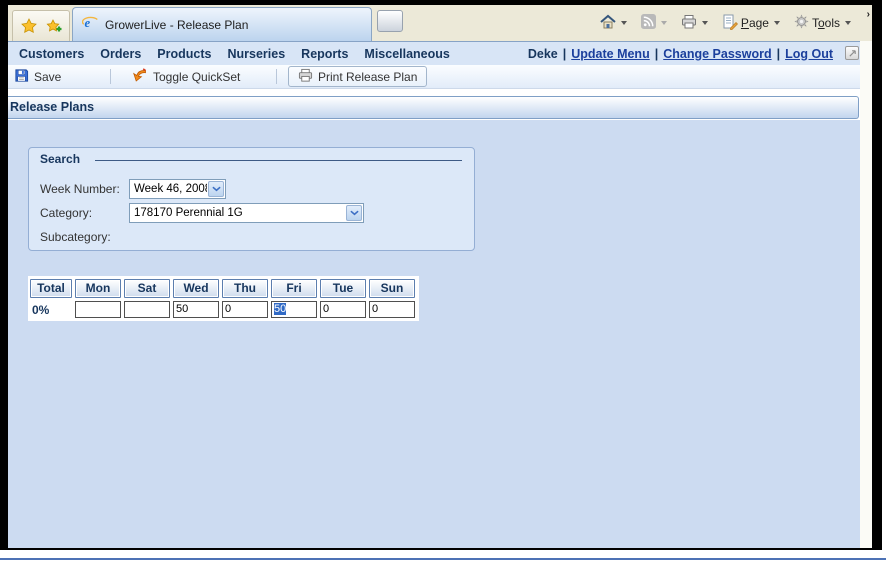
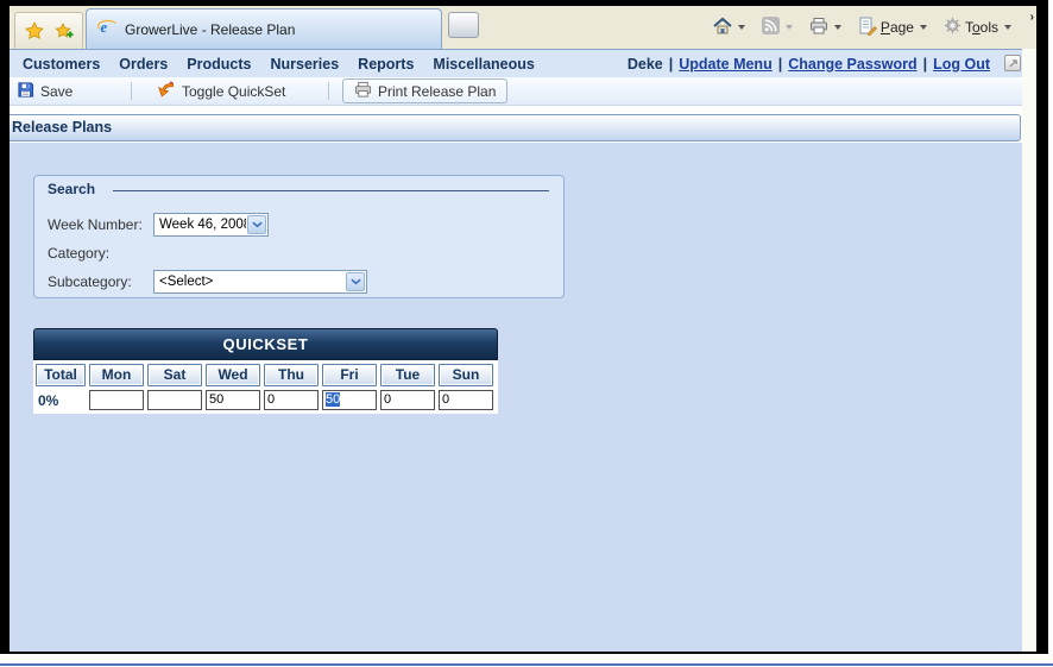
  e
  GrowerLive - Release Plan
  Page
  Tools
  ›
  Customers
  Orders
  Products
  Nurseries
  Reports
  Miscellaneous
  Deke
  |
  Update Menu
  |
  Change Password
  |
  Log Out
  Save
  Toggle QuickSet
  Print Release Plan
  Release Plans
  Search
  Week Number:
  Week 46, 200
  Category:
- 178170 Perennial 1G
  Subcategory:
+ <Select>
+ QUICKSET
  Total
  Mon
  Sat
  Wed
  Thu
  Fri
  Tue
  Sun
  0%
  50
  0
  50
  0
  0
